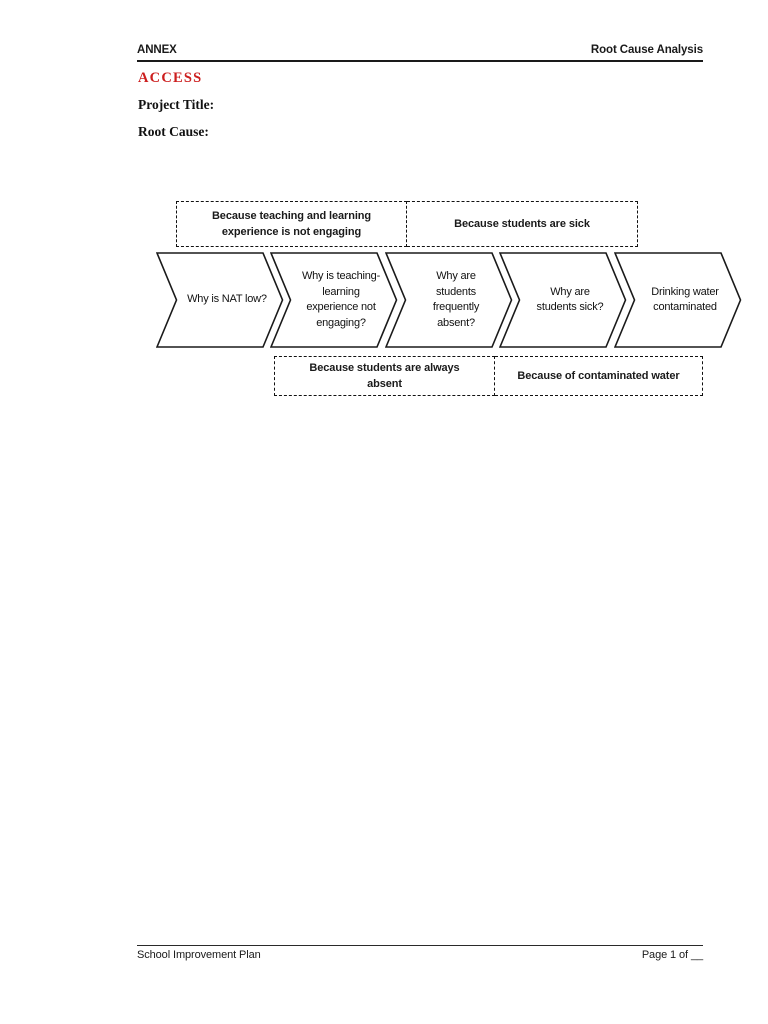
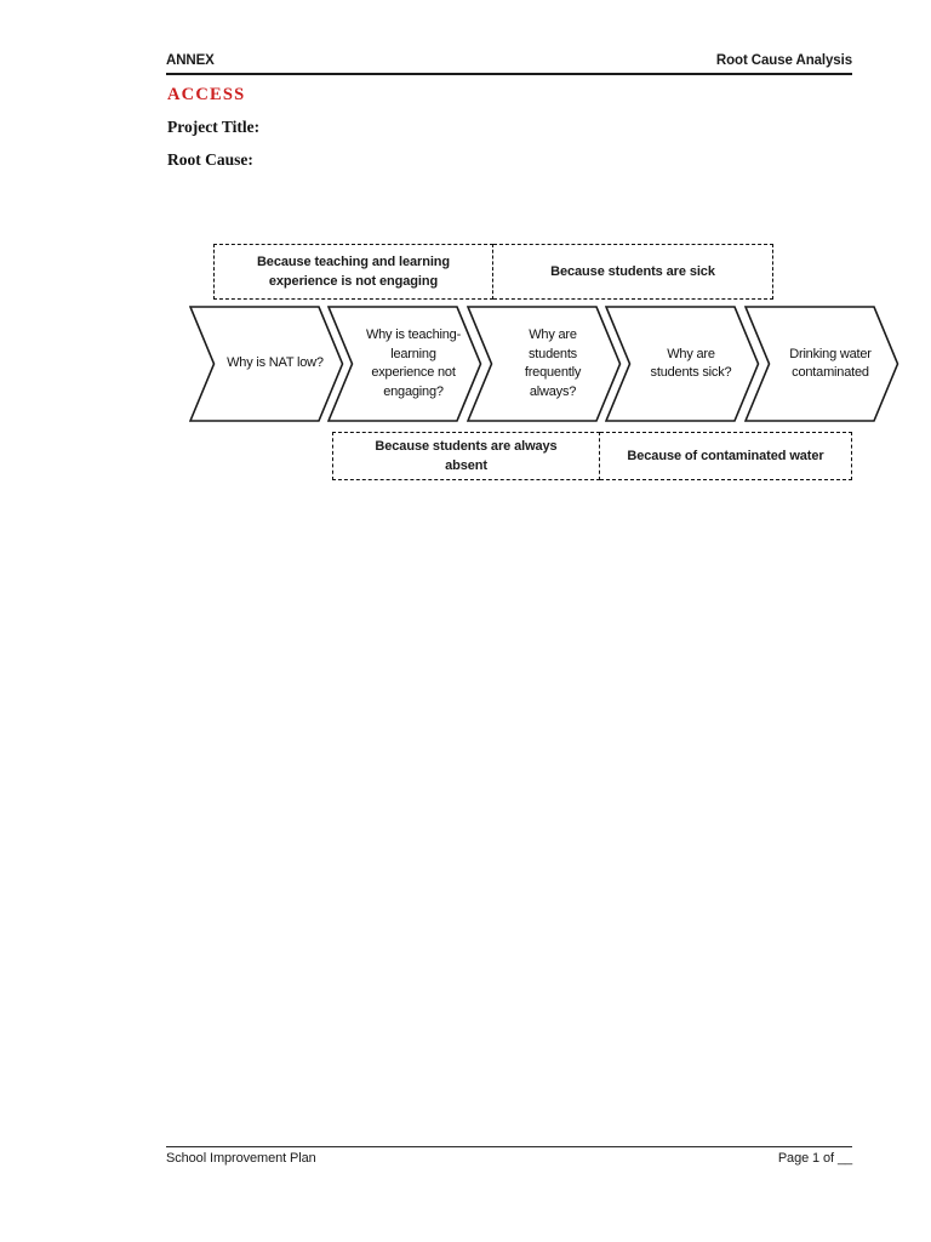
  ANNEX
  Root Cause Analysis
  ACCESS
  Project Title:
  Root Cause:
  Because teaching and learning experience is not engaging
  Because students are sick
  Why is NAT low?
  Why is teaching-learning experience not engaging?
- Why are students frequently absent?
+ Why are students frequently always?
  Why are students sick?
  Drinking water contaminated
  Because students are always absent
  Because of contaminated water
  School Improvement Plan
  Page 1 of __
